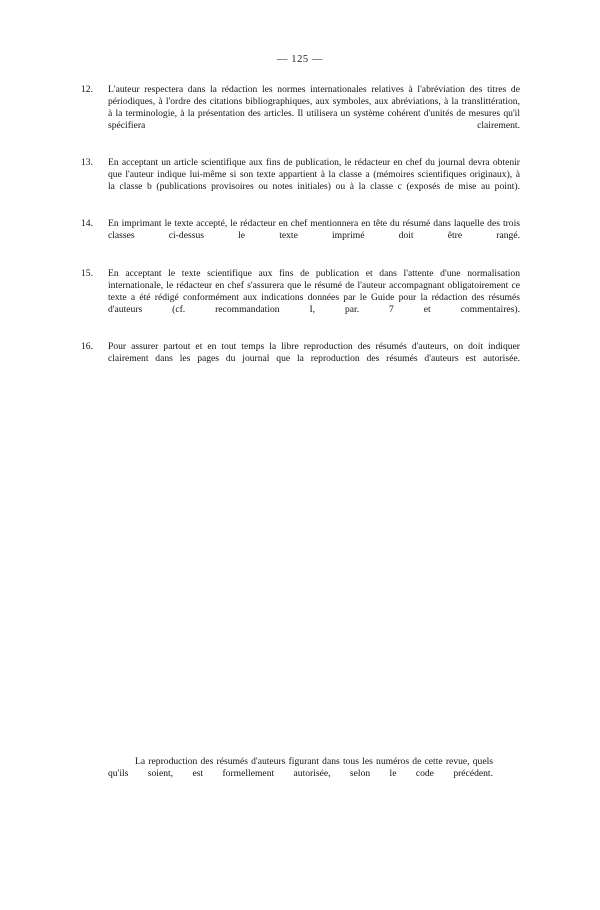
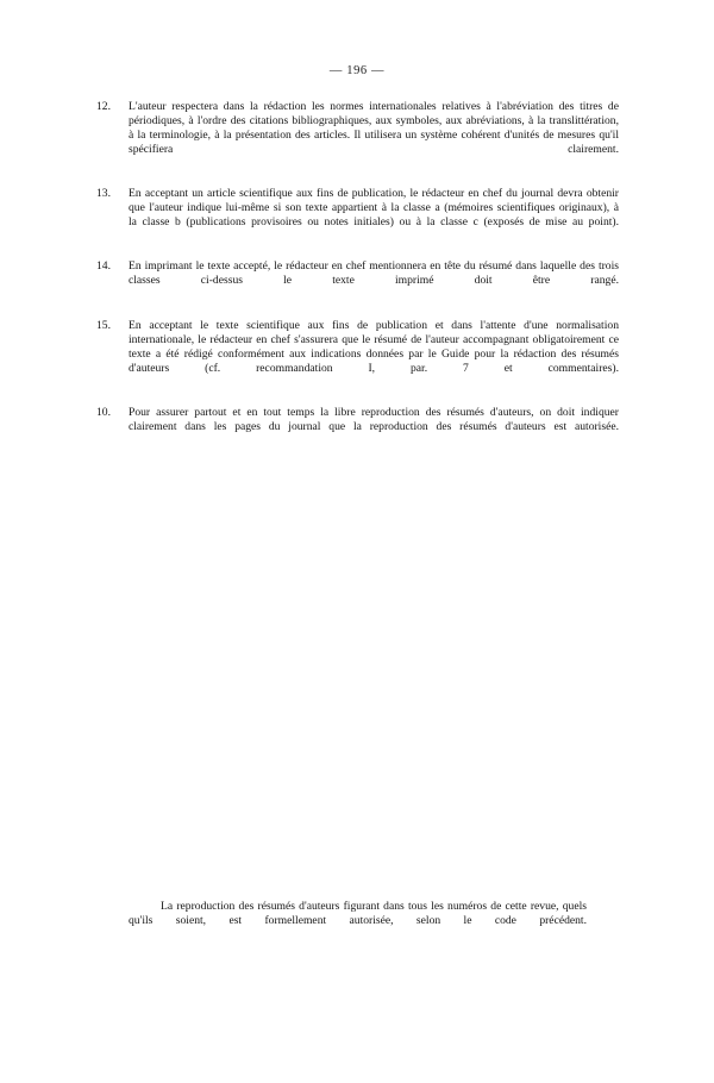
- — 125 —
+ — 196 —
  12.
  L'auteur respectera dans la rédaction les normes internationales relatives à l'abréviation des titres de périodiques, à l'ordre des citations bibliographiques, aux symboles, aux abréviations, à la translittération, à la terminologie, à la présentation des articles. Il utilisera un système cohérent d'unités de mesures qu'il spécifiera clairement.
  13.
  En acceptant un article scientifique aux fins de publication, le rédacteur en chef du journal devra obtenir que l'auteur indique lui-même si son texte appartient à la classe a (mémoires scientifiques originaux), à la classe b (publications provisoires ou notes initiales) ou à la classe c (exposés de mise au point).
  14.
  En imprimant le texte accepté, le rédacteur en chef mentionnera en tête du résumé dans laquelle des trois classes ci-dessus le texte imprimé doit être rangé.
  15.
  En acceptant le texte scientifique aux fins de publication et dans l'attente d'une normalisation internationale, le rédacteur en chef s'assurera que le résumé de l'auteur accompagnant obligatoirement ce texte a été rédigé conformément aux indications données par le Guide pour la rédaction des résumés d'auteurs (cf. recommandation I, par. 7 et commentaires).
- 16.
+ 10.
  Pour assurer partout et en tout temps la libre reproduction des résumés d'auteurs, on doit indiquer clairement dans les pages du journal que la reproduction des résumés d'auteurs est autorisée.
  La reproduction des résumés d'auteurs figurant dans tous les numéros de cette revue, quels qu'ils soient, est formellement autorisée, selon le code précédent.
